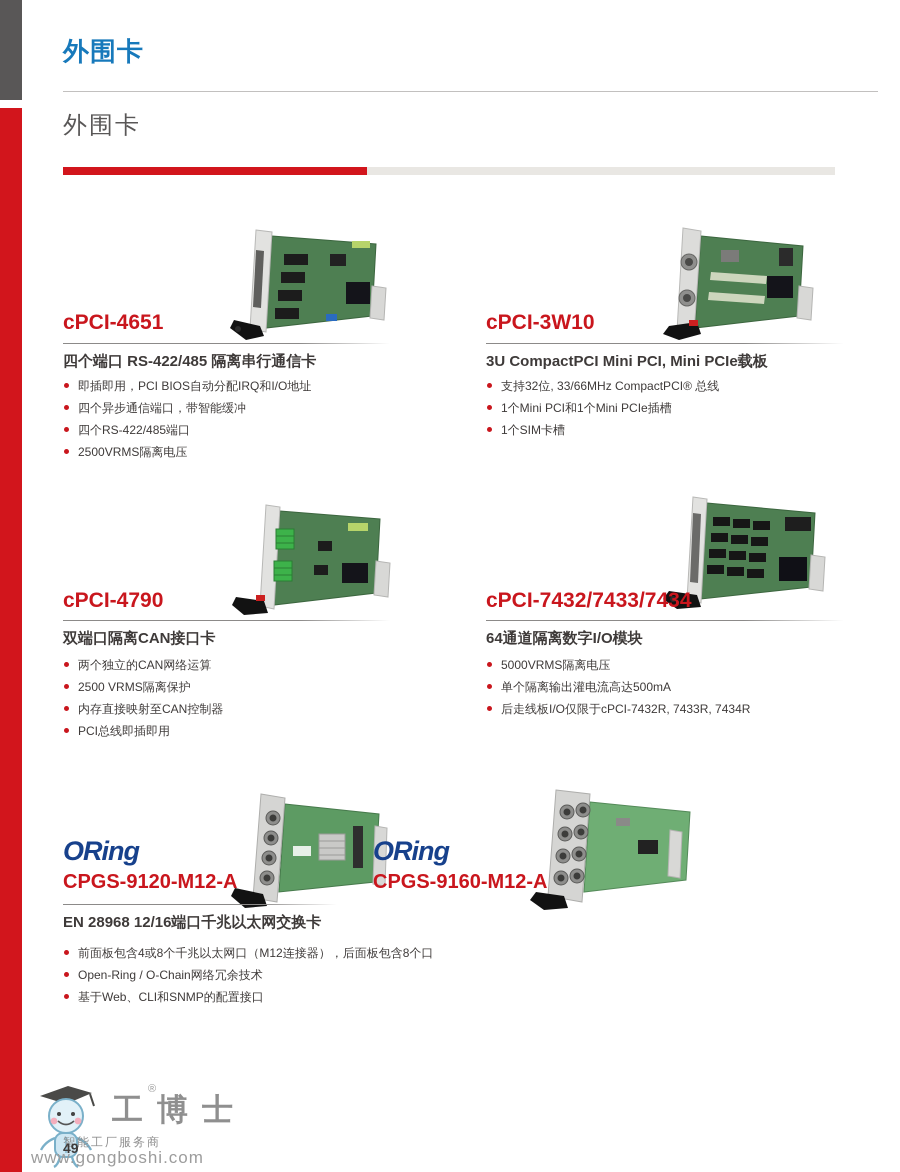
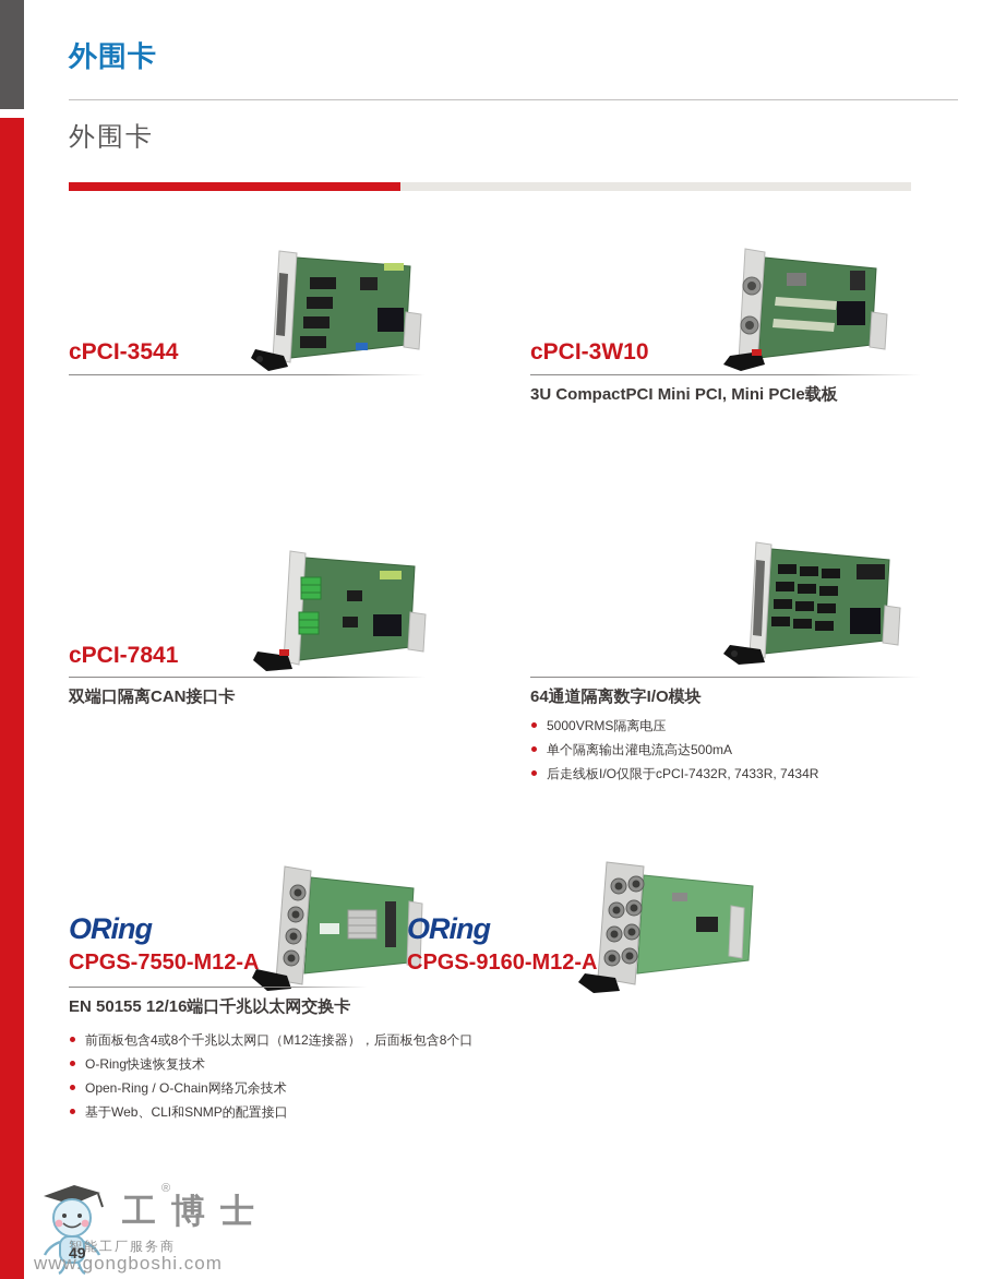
  外围卡
  外围卡
- cPCI-4651
+ cPCI-3544
- 四个端口 RS-422/485 隔离串行通信卡
- 即插即用，PCI BIOS自动分配IRQ和I/O地址
- 四个异步通信端口，带智能缓冲
- 四个RS-422/485端口
- 2500VRMS隔离电压
  cPCI-3W10
  3U CompactPCI Mini PCI, Mini PCIe载板
- 支持32位, 33/66MHz CompactPCI® 总线
- 1个Mini PCI和1个Mini PCIe插槽
- 1个SIM卡槽
- cPCI-4790
+ cPCI-7841
  双端口隔离CAN接口卡
- 两个独立的CAN网络运算
- 2500 VRMS隔离保护
- 内存直接映射至CAN控制器
- PCI总线即插即用
- cPCI-7432/7433/7434
  64通道隔离数字I/O模块
  5000VRMS隔离电压
  单个隔离输出灌电流高达500mA
  后走线板I/O仅限于cPCI-7432R, 7433R, 7434R
  ORing
- CPGS-9120-M12-A
+ CPGS-7550-M12-A
  ORing
  CPGS-9160-M12-A
- EN 28968 12/16端口千兆以太网交换卡
+ EN 50155 12/16端口千兆以太网交换卡
  前面板包含4或8个千兆以太网口（M12连接器），后面板包含8个口
+ O-Ring快速恢复技术
  Open-Ring / O-Chain网络冗余技术
  基于Web、CLI和SNMP的配置接口
  ®
  工博士
  智能工厂服务商
  49
  www.gongboshi.com
